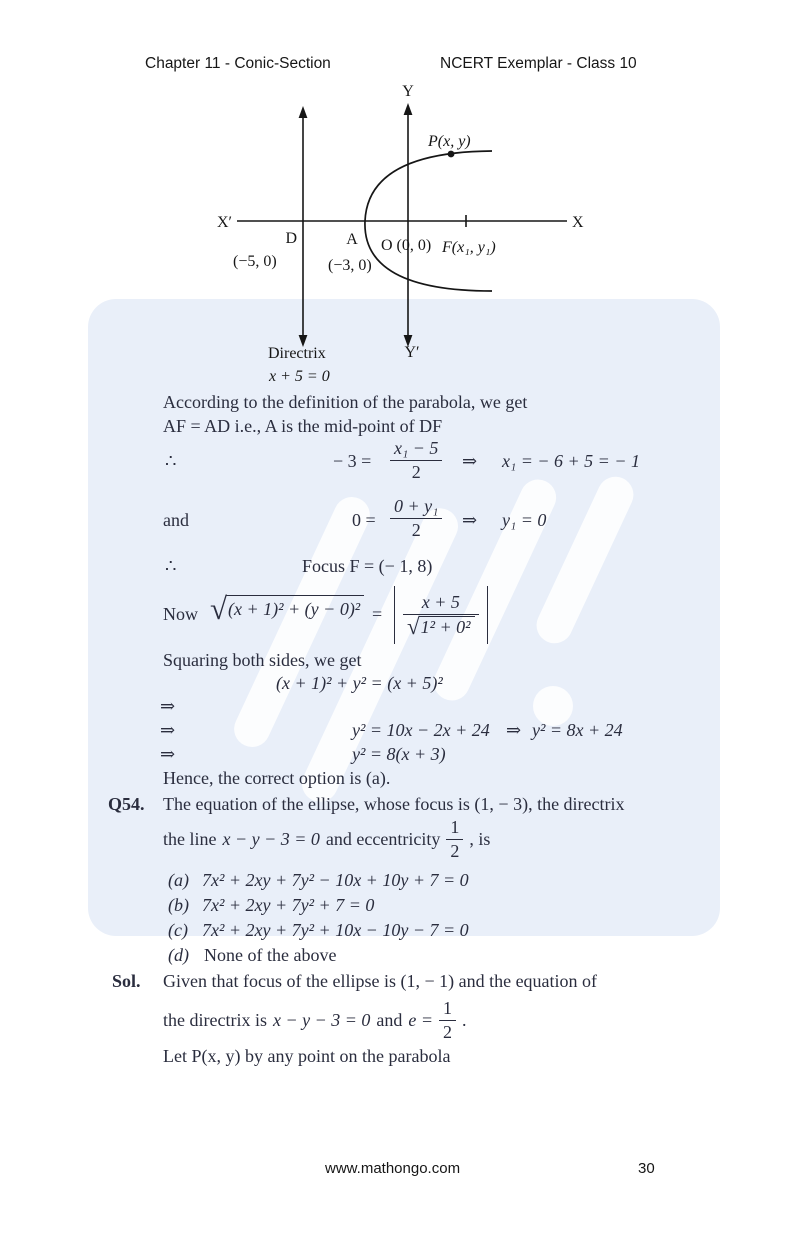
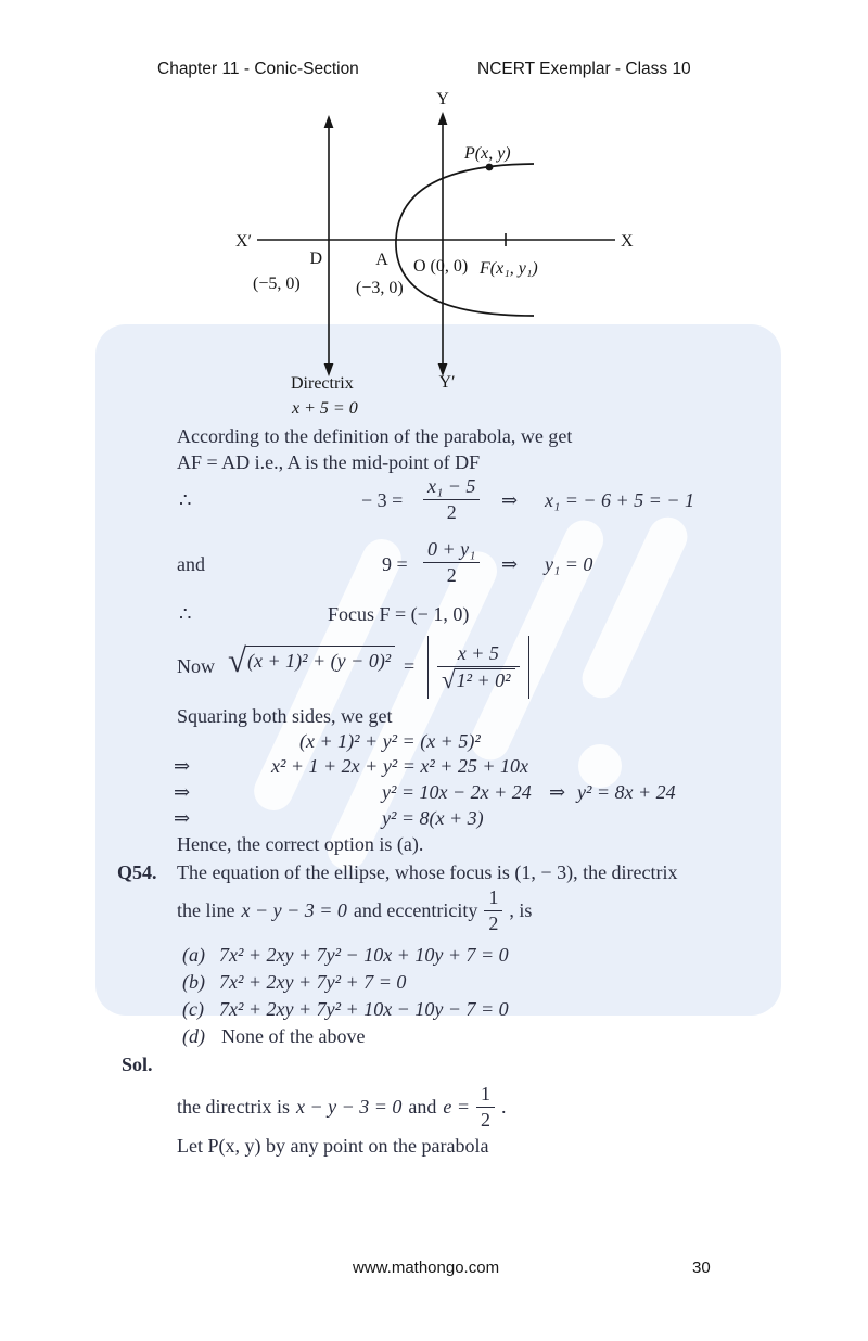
  Chapter 11 - Conic-Section
  NCERT Exemplar - Class 10
  Y
  Y′
  X′
  X
  P(x, y)
  D
  (−5, 0)
  A
  (−3, 0)
  O (0, 0)
  F(x₁, y₁)
  Directrix
  x + 5 = 0
  According to the definition of the parabola, we get
  AF = AD i.e., A is the mid-point of DF
  ∴
  − 3 =
  x₁ − 5
  2
  ⇒
  x₁ = − 6 + 5 = − 1
  and
- 0 =
+ 9 =
  0 + y₁
  2
  ⇒
  y₁ = 0
  ∴
- Focus F = (− 1, 8)
+ Focus F = (− 1, 0)
  Now
  √
  (x + 1)² + (y − 0)²
  =
  x + 5
  √
  1² + 0²
  Squaring both sides, we get
  (x + 1)² + y² = (x + 5)²
  ⇒
+ x² + 1 + 2x + y² = x² + 25 + 10x
  ⇒
  y² = 10x − 2x + 24
  ⇒
  y² = 8x + 24
  ⇒
  y² = 8(x + 3)
  Hence, the correct option is (a).
  Q54.
  The equation of the ellipse, whose focus is (1, − 3), the directrix
  the line
  x − y − 3 = 0
  and eccentricity
  1
  2
  , is
  (a)
  7x² + 2xy + 7y² − 10x + 10y + 7 = 0
  (b)
  7x² + 2xy + 7y² + 7 = 0
  (c)
  7x² + 2xy + 7y² + 10x − 10y − 7 = 0
  (d)
  None of the above
  Sol.
- Given that focus of the ellipse is (1, − 1) and the equation of
  the directrix is
  x − y − 3 = 0
  and
  e =
  1
  2
  .
  Let P(x, y) by any point on the parabola
  www.mathongo.com
  30
